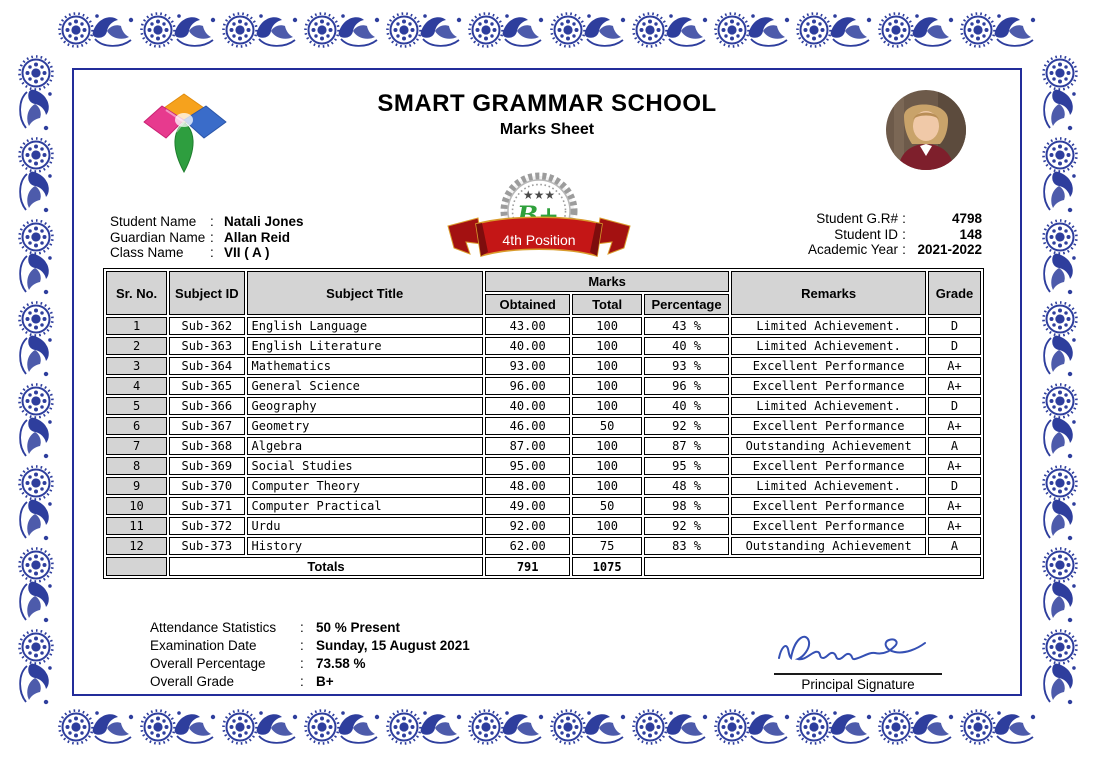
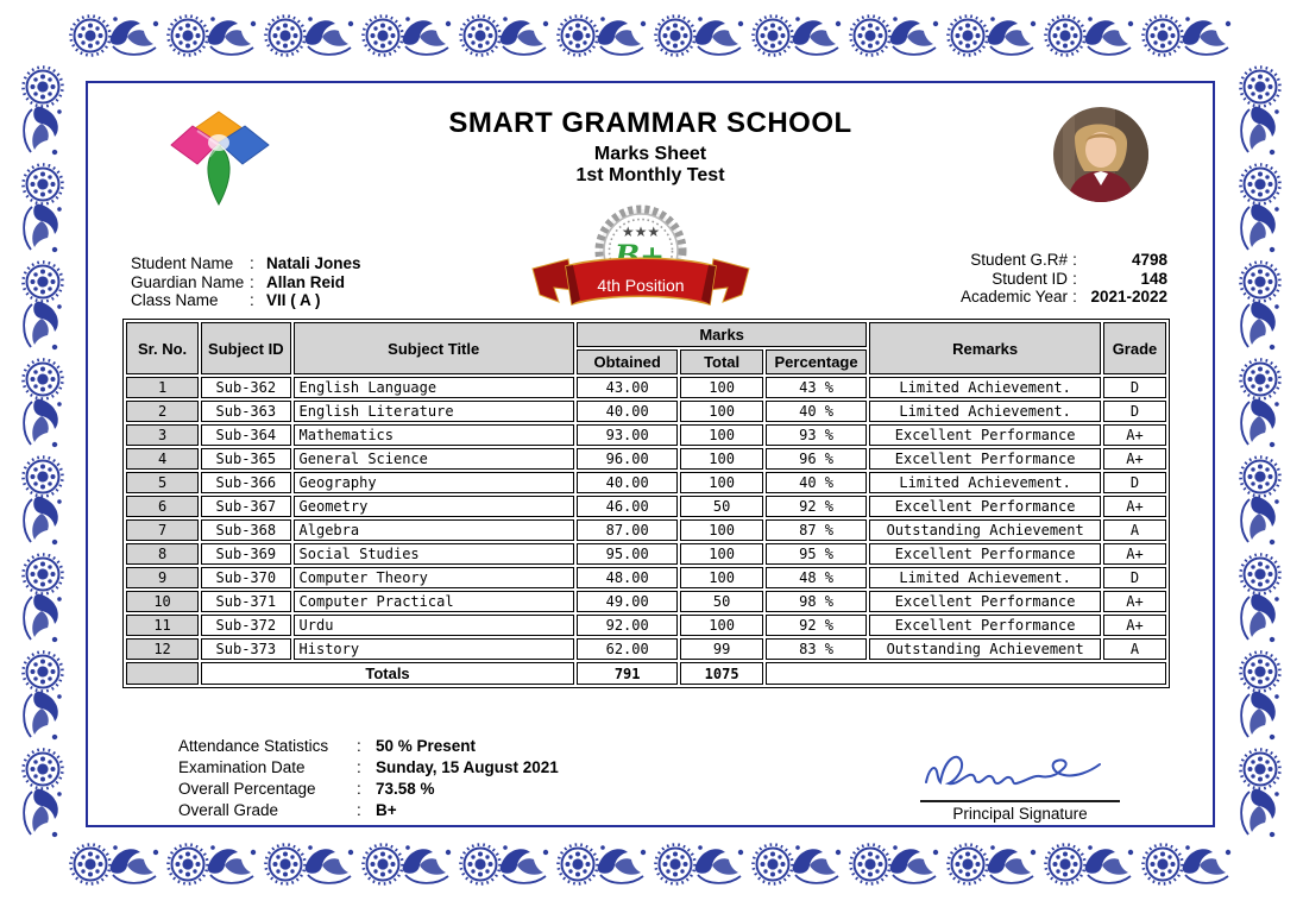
  SMART GRAMMAR SCHOOL
  Marks Sheet
+ 1st Monthly Test
  ★★★
  B+
  4th Position
  Student Name
  :
  Natali Jones
  Guardian Name
  :
  Allan Reid
  Class Name
  :
  VII ( A )
  Student G.R#
  :
  4798
  Student ID
  :
  148
  Academic Year
  :
  2021-2022
  Sr. No.	Subject ID	Subject Title	Marks	Remarks	Grade
  Obtained	Total	Percentage
  1	Sub-362	English Language	43.00	100	43 %	Limited Achievement.	D
  2	Sub-363	English Literature	40.00	100	40 %	Limited Achievement.	D
  3	Sub-364	Mathematics	93.00	100	93 %	Excellent Performance	A+
  4	Sub-365	General Science	96.00	100	96 %	Excellent Performance	A+
  5	Sub-366	Geography	40.00	100	40 %	Limited Achievement.	D
  6	Sub-367	Geometry	46.00	50	92 %	Excellent Performance	A+
  7	Sub-368	Algebra	87.00	100	87 %	Outstanding Achievement	A
  8	Sub-369	Social Studies	95.00	100	95 %	Excellent Performance	A+
  9	Sub-370	Computer Theory	48.00	100	48 %	Limited Achievement.	D
  10	Sub-371	Computer Practical	49.00	50	98 %	Excellent Performance	A+
  11	Sub-372	Urdu	92.00	100	92 %	Excellent Performance	A+
- 12	Sub-373	History	62.00	75	83 %	Outstanding Achievement	A
+ 12	Sub-373	History	62.00	99	83 %	Outstanding Achievement	A
  	Totals	791	1075
  Attendance Statistics
  :
  50 % Present
  Examination Date
  :
  Sunday, 15 August 2021
  Overall Percentage
  :
  73.58 %
  Overall Grade
  :
  B+
  Principal Signature
